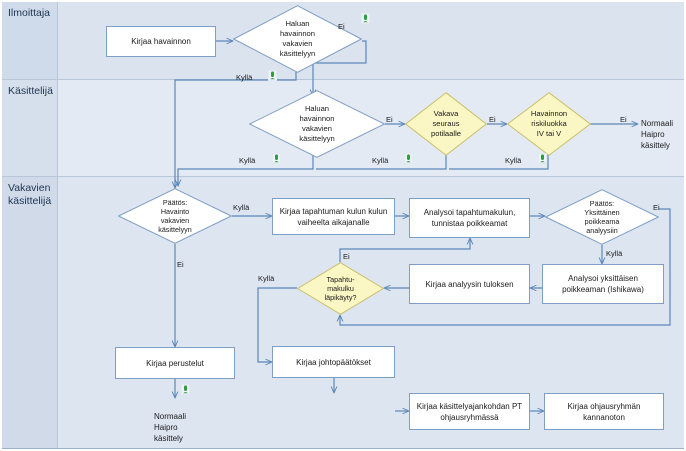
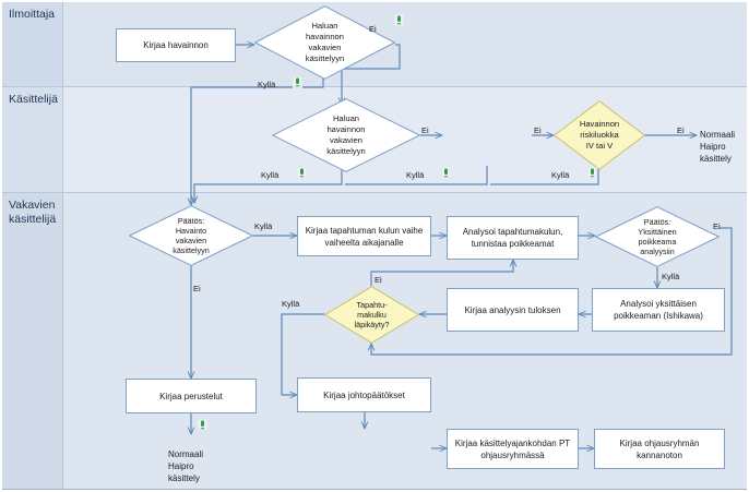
  Ilmoittaja
  Käsittelijä
  Vakavien
  käsittelijä
  Kirjaa havainnon
  Haluan
  havainnon
  vakavien
  käsittelyyn
  Ei
  Kyllä
  Haluan
  havainnon
  vakavien
  käsittelyyn
  Ei
  Kyllä
- Vakava
- seuraus
- potilaalle
  Ei
  Kyllä
  Havainnon
  riskiluokka
  IV tai V
  Ei
  Kyllä
  Normaali
  Haipro
  käsittely
  Päätös:
  Havainto
  vakavien
  käsittelyyn
  Kyllä
  Ei
- Kirjaa tapahtuman kulun kulun vaiheelta aikajanalle
+ Kirjaa tapahtuman kulun vaihe vaiheelta aikajanalle
  Analysoi tapahtumakulun, tunnistaa poikkeamat
  Päätös:
  Yksittäinen
  poikkeama
  analyysiin
  Ei
  Kyllä
  Analysoi yksittäisen poikkeaman (Ishikawa)
  Kirjaa analyysin tuloksen
  Tapahtu-
  makulku
  läpikäyty?
  Ei
  Kyllä
  Kirjaa perustelut
  Normaali
  Haipro
  käsittely
  Kirjaa johtopäätökset
  Kirjaa käsittelyajankohdan PT ohjausryhmässä
  Kirjaa ohjausryhmän kannanoton
